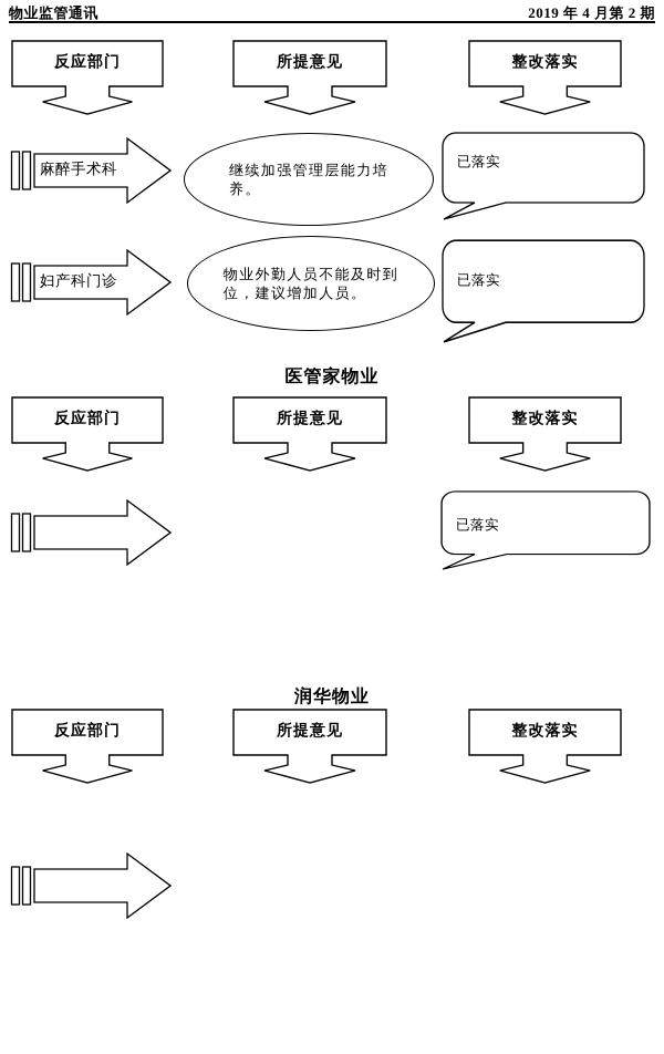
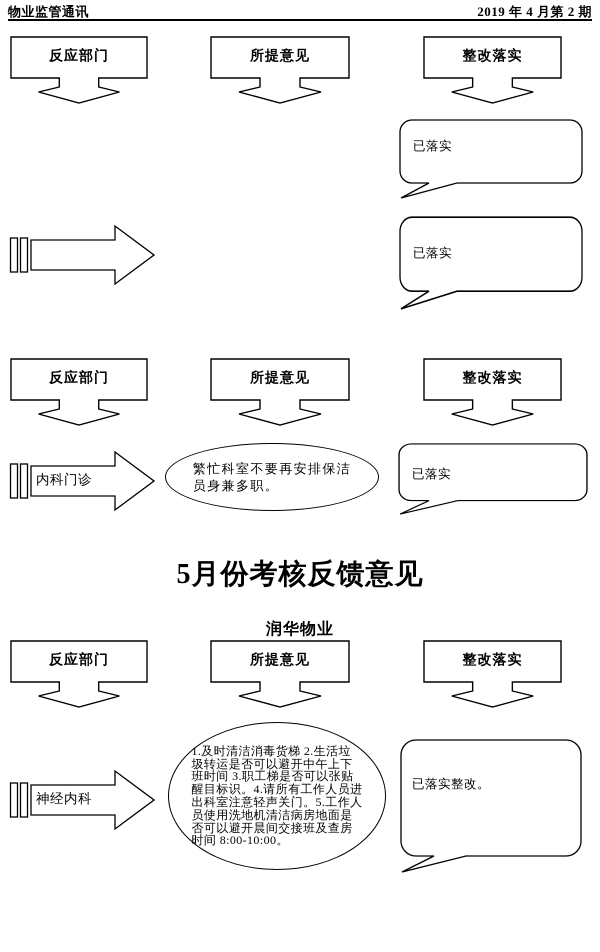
  物业监管通讯
  2019 年 4 月第 2 期
  反应部门
  所提意见
  整改落实
- 麻醉手术科
- 继续加强管理层能力培
- 养。
  已落实
- 妇产科门诊
- 物业外勤人员不能及时到
- 位，建议增加人员。
  已落实
- 医管家物业
  反应部门
  所提意见
  整改落实
+ 内科门诊
+ 繁忙科室不要再安排保洁
+ 员身兼多职。
  已落实
+ 5月份考核反馈意见
  润华物业
  反应部门
  所提意见
  整改落实
+ 神经内科
+ 1.及时清洁消毒货梯 2.生活垃
+ 圾转运是否可以避开中午上下
+ 班时间 3.职工梯是否可以张贴
+ 醒目标识。4.请所有工作人员进
+ 出科室注意轻声关门。5.工作人
+ 员使用洗地机清洁病房地面是
+ 否可以避开晨间交接班及查房
+ 时间 8:00-10:00。
+ 已落实整改。
